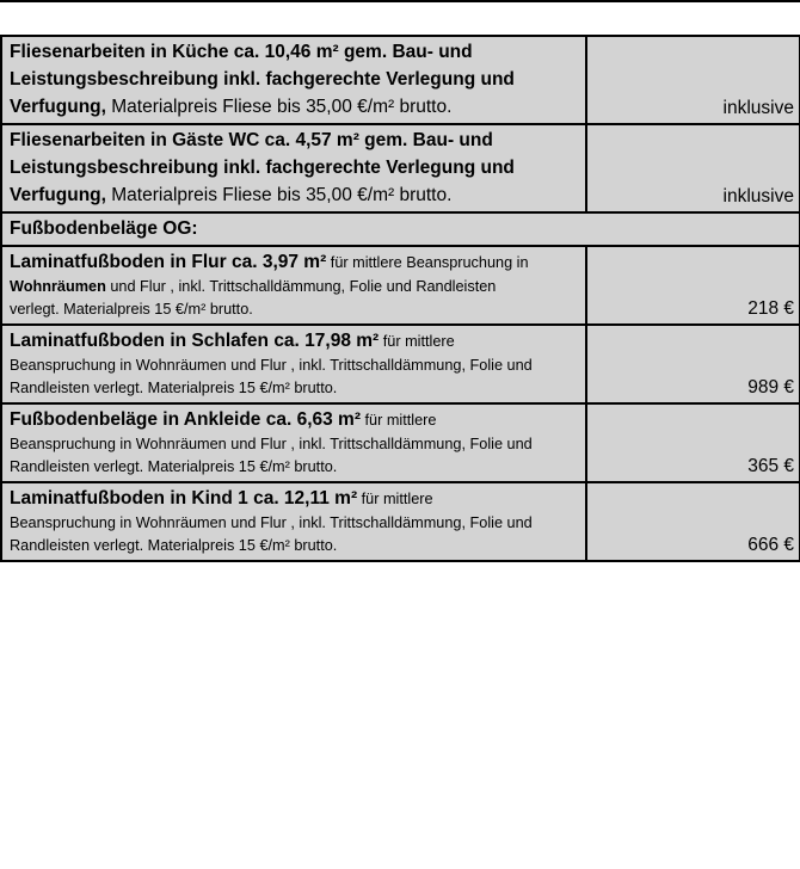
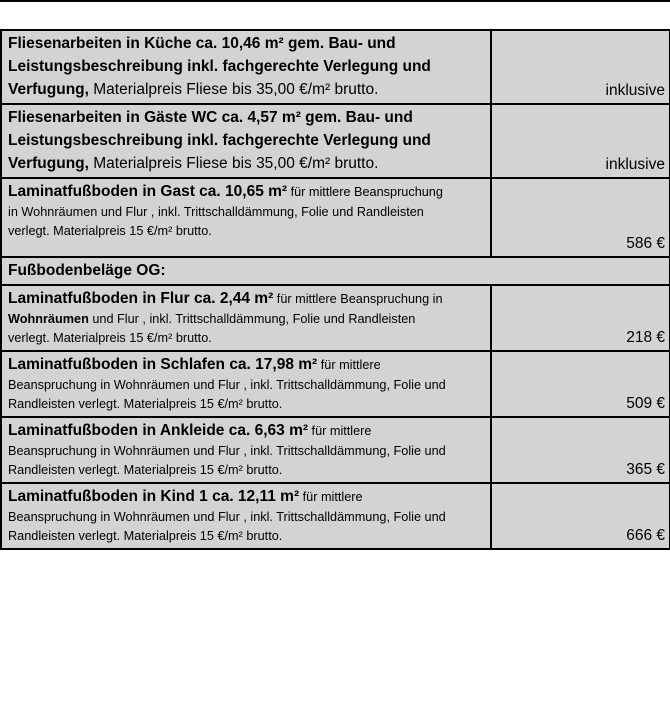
  Fliesenarbeiten in Küche ca. 10,46 m² gem. Bau- undLeistungsbeschreibung inkl. fachgerechte Verlegung undVerfugung, Materialpreis Fliese bis 35,00 €/m² brutto.	inklusive
  Fliesenarbeiten in Gäste WC ca. 4,57 m² gem. Bau- undLeistungsbeschreibung inkl. fachgerechte Verlegung undVerfugung, Materialpreis Fliese bis 35,00 €/m² brutto.	inklusive
+ Laminatfußboden in Gast ca. 10,65 m² für mittlere Beanspruchungin Wohnräumen und Flur , inkl. Trittschalldämmung, Folie und Randleistenverlegt. Materialpreis 15 €/m² brutto.	586 €
  Fußbodenbeläge OG:
- Laminatfußboden in Flur ca. 3,97 m² für mittlere Beanspruchung inWohnräumen und Flur , inkl. Trittschalldämmung, Folie und Randleistenverlegt. Materialpreis 15 €/m² brutto.	218 €
+ Laminatfußboden in Flur ca. 2,44 m² für mittlere Beanspruchung inWohnräumen und Flur , inkl. Trittschalldämmung, Folie und Randleistenverlegt. Materialpreis 15 €/m² brutto.	218 €
- Laminatfußboden in Schlafen ca. 17,98 m² für mittlereBeanspruchung in Wohnräumen und Flur , inkl. Trittschalldämmung, Folie undRandleisten verlegt. Materialpreis 15 €/m² brutto.	989 €
+ Laminatfußboden in Schlafen ca. 17,98 m² für mittlereBeanspruchung in Wohnräumen und Flur , inkl. Trittschalldämmung, Folie undRandleisten verlegt. Materialpreis 15 €/m² brutto.	509 €
- Fußbodenbeläge in Ankleide ca. 6,63 m² für mittlereBeanspruchung in Wohnräumen und Flur , inkl. Trittschalldämmung, Folie undRandleisten verlegt. Materialpreis 15 €/m² brutto.	365 €
+ Laminatfußboden in Ankleide ca. 6,63 m² für mittlereBeanspruchung in Wohnräumen und Flur , inkl. Trittschalldämmung, Folie undRandleisten verlegt. Materialpreis 15 €/m² brutto.	365 €
  Laminatfußboden in Kind 1 ca. 12,11 m² für mittlereBeanspruchung in Wohnräumen und Flur , inkl. Trittschalldämmung, Folie undRandleisten verlegt. Materialpreis 15 €/m² brutto.	666 €
